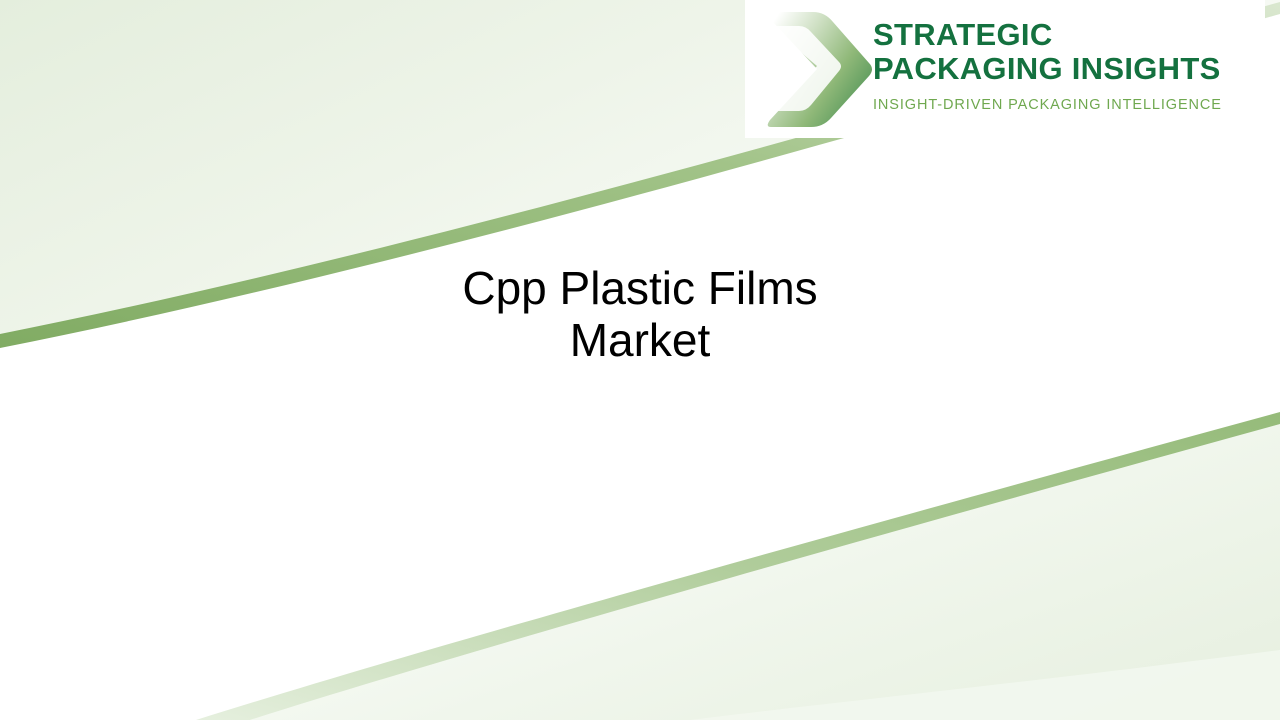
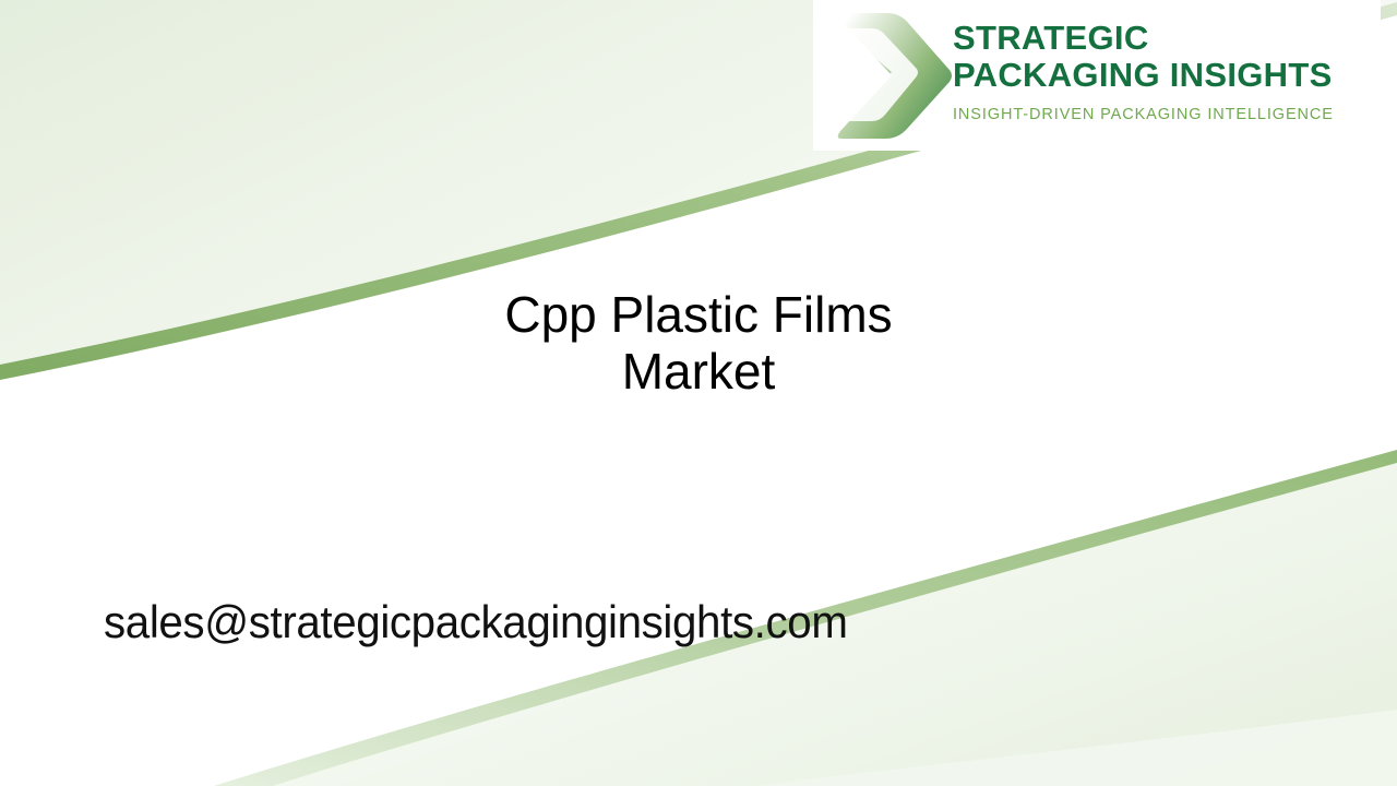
  STRATEGIC
  PACKAGING INSIGHTS
  INSIGHT-DRIVEN PACKAGING INTELLIGENCE
  Cpp Plastic Films
  Market
+ sales@strategicpackaginginsights.com
